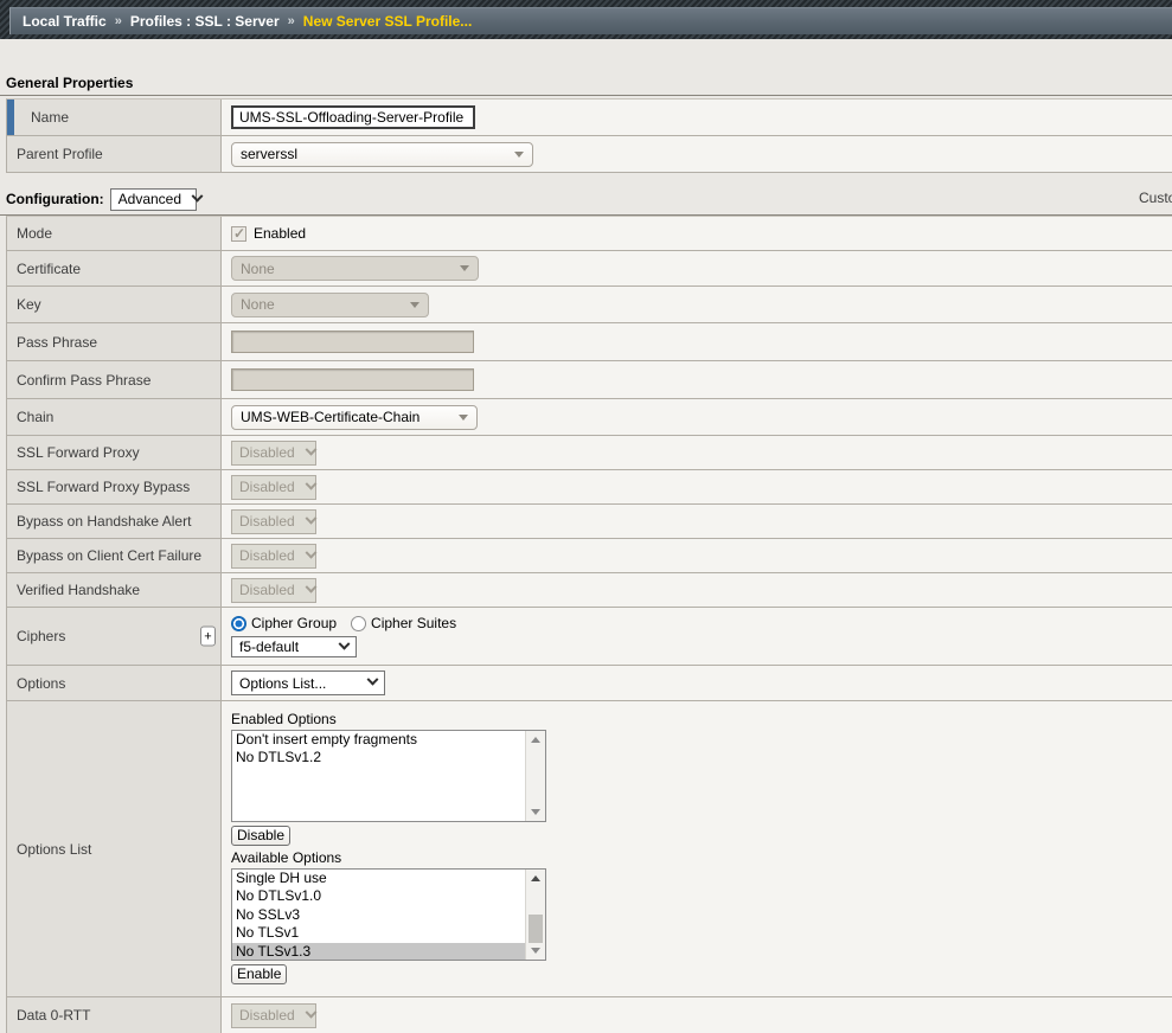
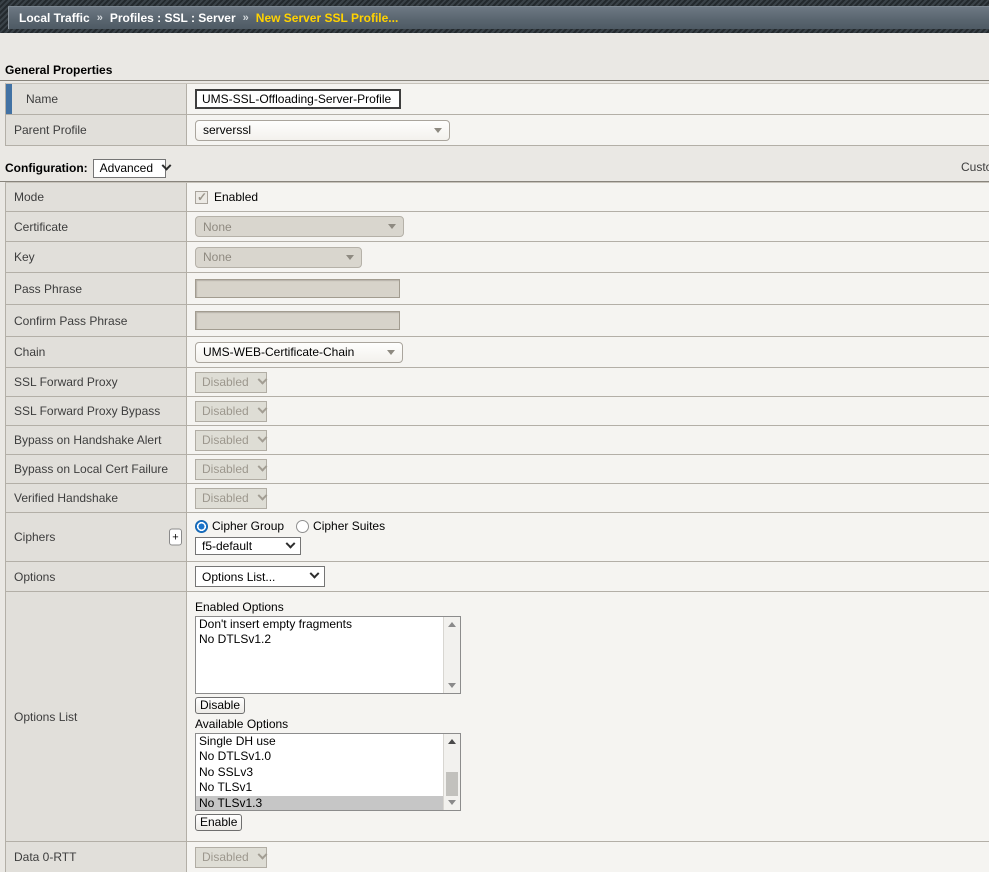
  Local Traffic
  »
  Profiles : SSL : Server
  »
  New Server SSL Profile...
  General Properties
  Name
  UMS-SSL-Offloading-Server-Profile
  Parent Profile
  serverssl
  Configuration:
  Advanced
  Mode
  Enabled
  Certificate
  None
  Key
  None
  Pass Phrase
  Confirm Pass Phrase
  Chain
  UMS-WEB-Certificate-Chain
  SSL Forward Proxy
  Disabled
  SSL Forward Proxy Bypass
  Disabled
  Bypass on Handshake Alert
  Disabled
- Bypass on Client Cert Failure
+ Bypass on Local Cert Failure
  Disabled
  Verified Handshake
  Disabled
  Ciphers
  +
  Cipher Group
  Cipher Suites
  f5-default
  Options
  Options List...
  Options List
  Enabled Options
  Don't insert empty fragments
  No DTLSv1.2
  Disable
  Available Options
  Single DH use
  No DTLSv1.0
  No SSLv3
  No TLSv1
  No TLSv1.3
  Enable
  Data 0-RTT
  Disabled
